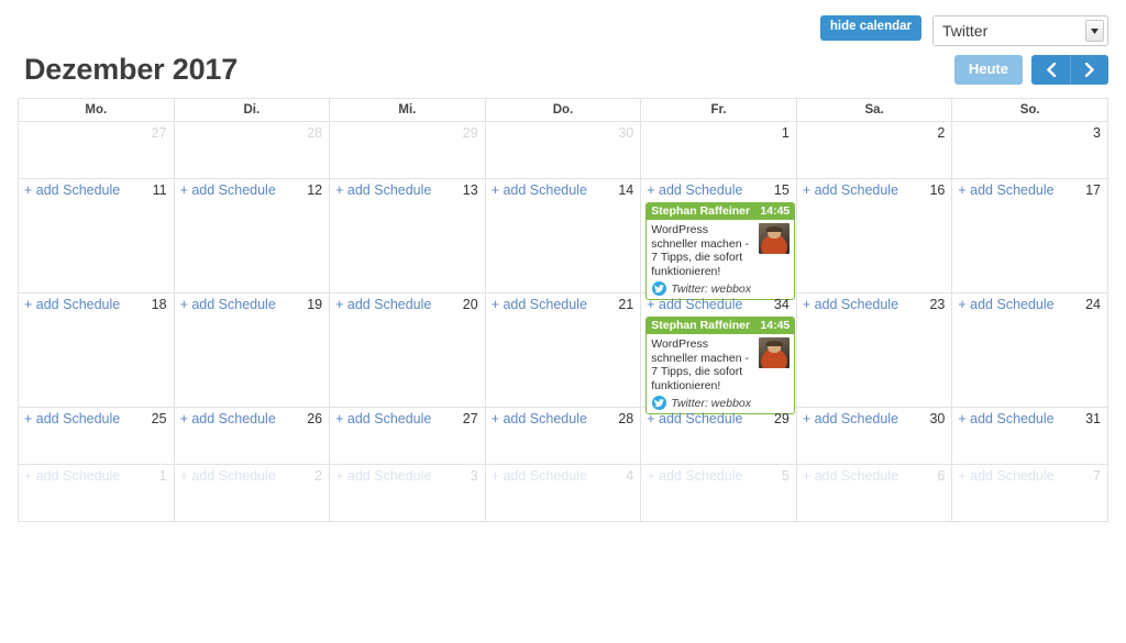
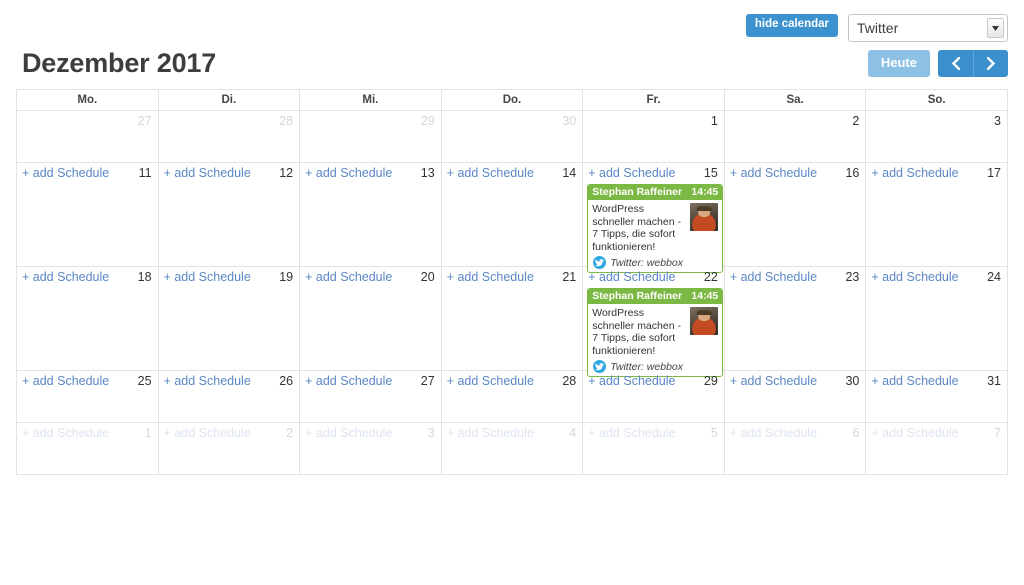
  hide calendar
  Twitter
  Heute
  Dezember 2017
  Mo.	Di.	Mi.	Do.	Fr.	Sa.	So.
  27	28	29	30	1	2	3
  + add Schedule 11	+ add Schedule 12	+ add Schedule 13	+ add Schedule 14	+ add Schedule 15Stephan Raffeiner 14:45WordPress schneller machen - 7 Tipps, die sofort funktionieren!Twitter: webbox	+ add Schedule 16	+ add Schedule 17
- + add Schedule 18	+ add Schedule 19	+ add Schedule 20	+ add Schedule 21	+ add Schedule 34Stephan Raffeiner 14:45WordPress schneller machen - 7 Tipps, die sofort funktionieren!Twitter: webbox	+ add Schedule 23	+ add Schedule 24
+ + add Schedule 18	+ add Schedule 19	+ add Schedule 20	+ add Schedule 21	+ add Schedule 22Stephan Raffeiner 14:45WordPress schneller machen - 7 Tipps, die sofort funktionieren!Twitter: webbox	+ add Schedule 23	+ add Schedule 24
  + add Schedule 25	+ add Schedule 26	+ add Schedule 27	+ add Schedule 28	+ add Schedule 29	+ add Schedule 30	+ add Schedule 31
  + add Schedule 1	+ add Schedule 2	+ add Schedule 3	+ add Schedule 4	+ add Schedule 5	+ add Schedule 6	+ add Schedule 7
